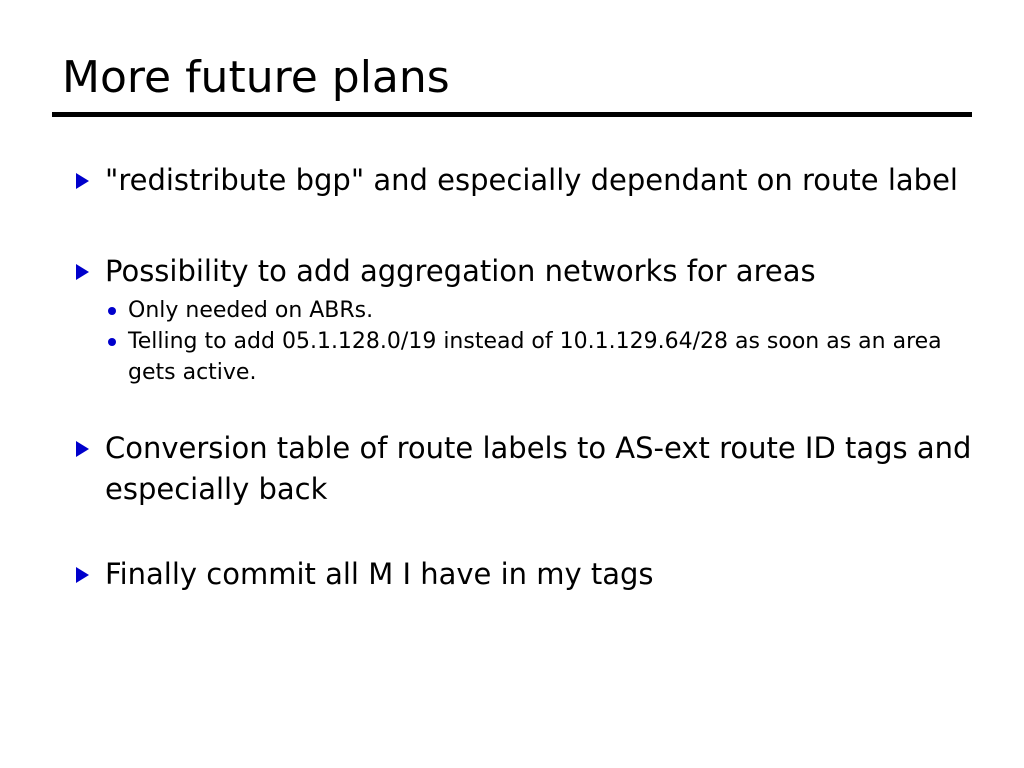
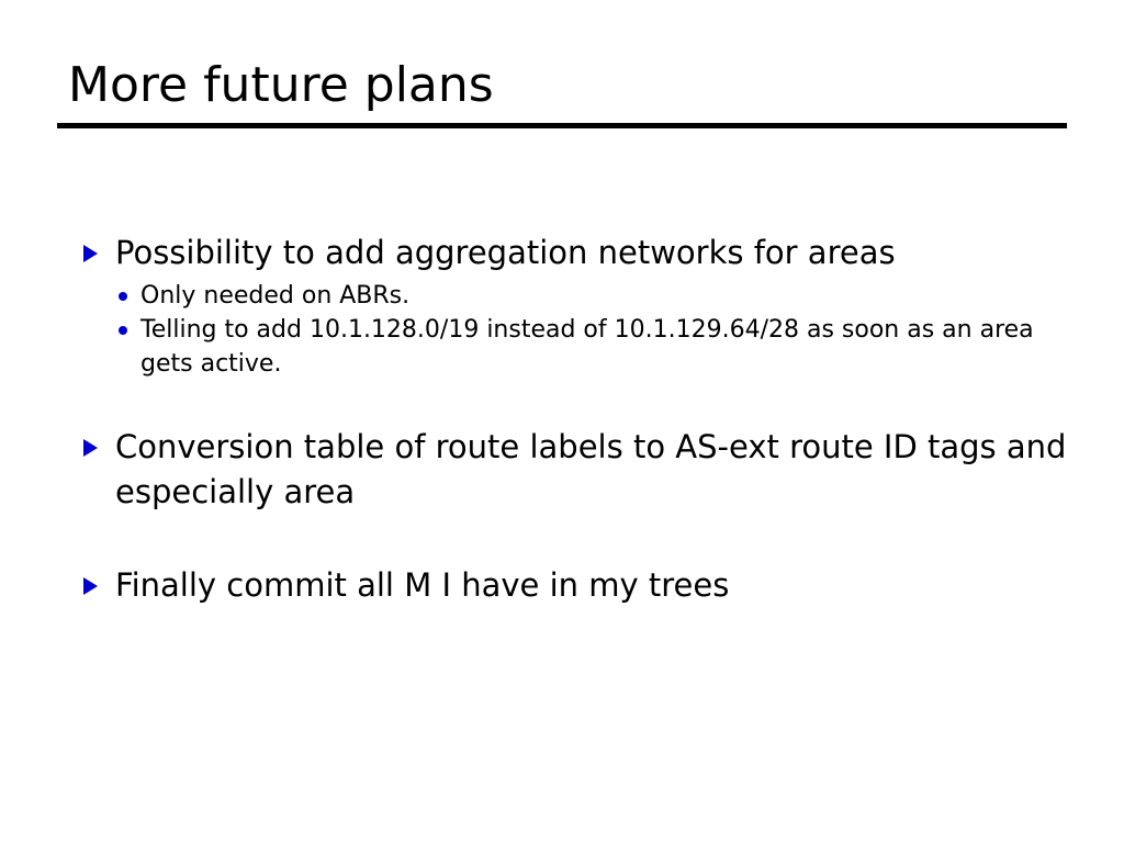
  More future plans
- "redistribute bgp" and especially dependant on route label
  Possibility to add aggregation networks for areas
  Only needed on ABRs.
- Telling to add 05.1.128.0/19 instead of 10.1.129.64/28 as soon as an area gets active.
+ Telling to add 10.1.128.0/19 instead of 10.1.129.64/28 as soon as an area gets active.
- Conversion table of route labels to AS-ext route ID tags and especially back
+ Conversion table of route labels to AS-ext route ID tags and especially area
- Finally commit all M I have in my tags
+ Finally commit all M I have in my trees
